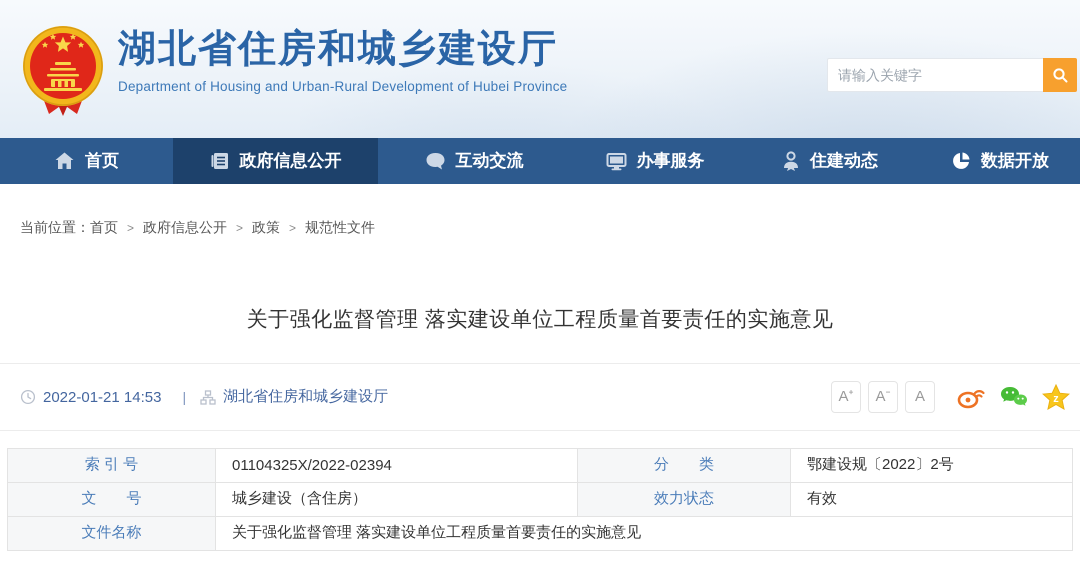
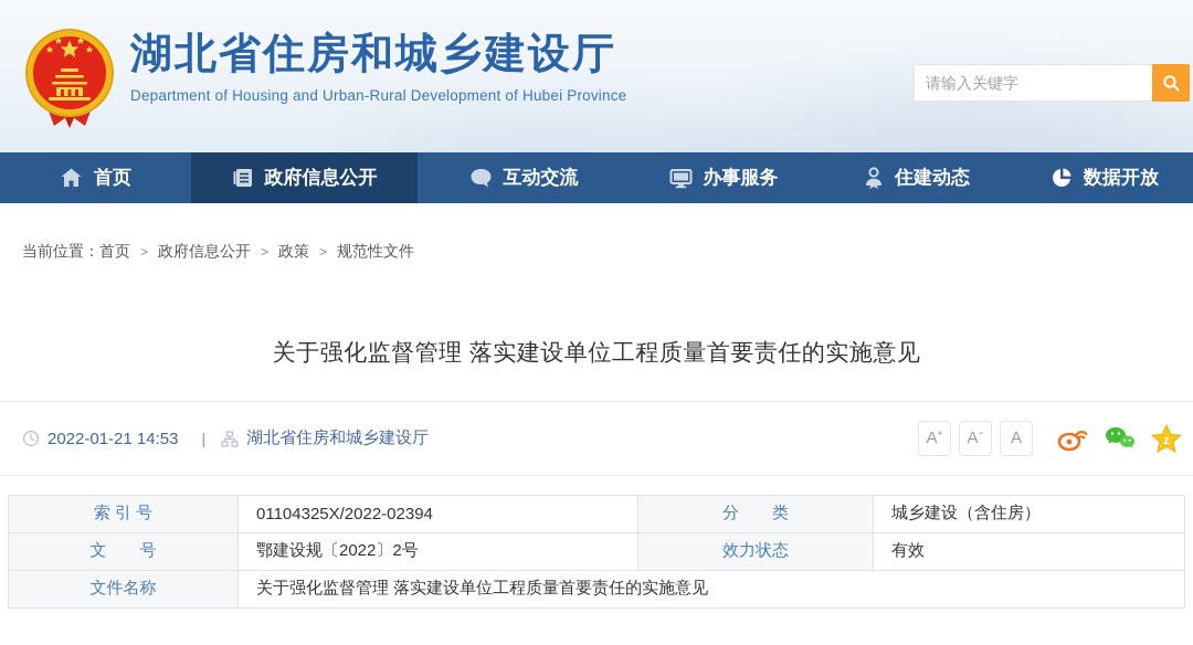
  湖北省住房和城乡建设厅
  Department of Housing and Urban-Rural Development of Hubei Province
  请输入关键字
  首页
  政府信息公开
  互动交流
  办事服务
  住建动态
  数据开放
  当前位置：
  首页
  >
  政府信息公开
  >
  政策
  >
  规范性文件
  关于强化监督管理 落实建设单位工程质量首要责任的实施意见
  2022-01-21 14:53
  |
  湖北省住房和城乡建设厅
  A⁺
  A⁻
  A
  z
- 索 引 号	01104325X/2022-02394	分 类	鄂建设规〔2022〕2号
+ 索 引 号	01104325X/2022-02394	分 类	城乡建设（含住房）
- 文 号	城乡建设（含住房）	效力状态	有效
+ 文 号	鄂建设规〔2022〕2号	效力状态	有效
  文件名称	关于强化监督管理 落实建设单位工程质量首要责任的实施意见
